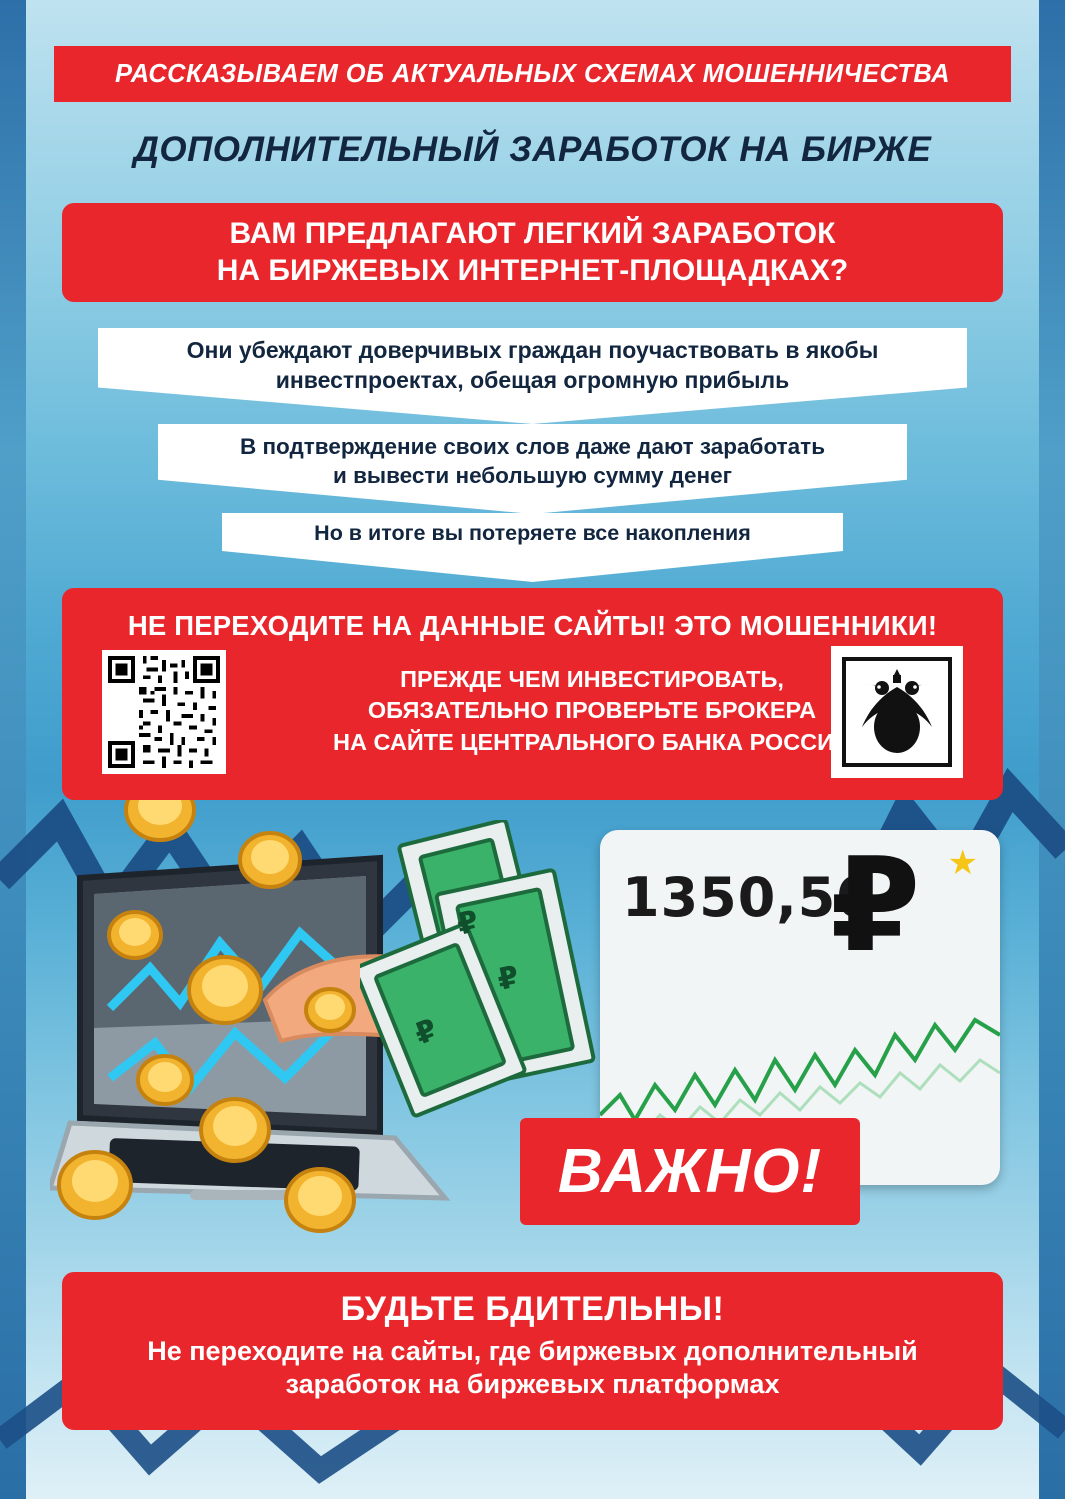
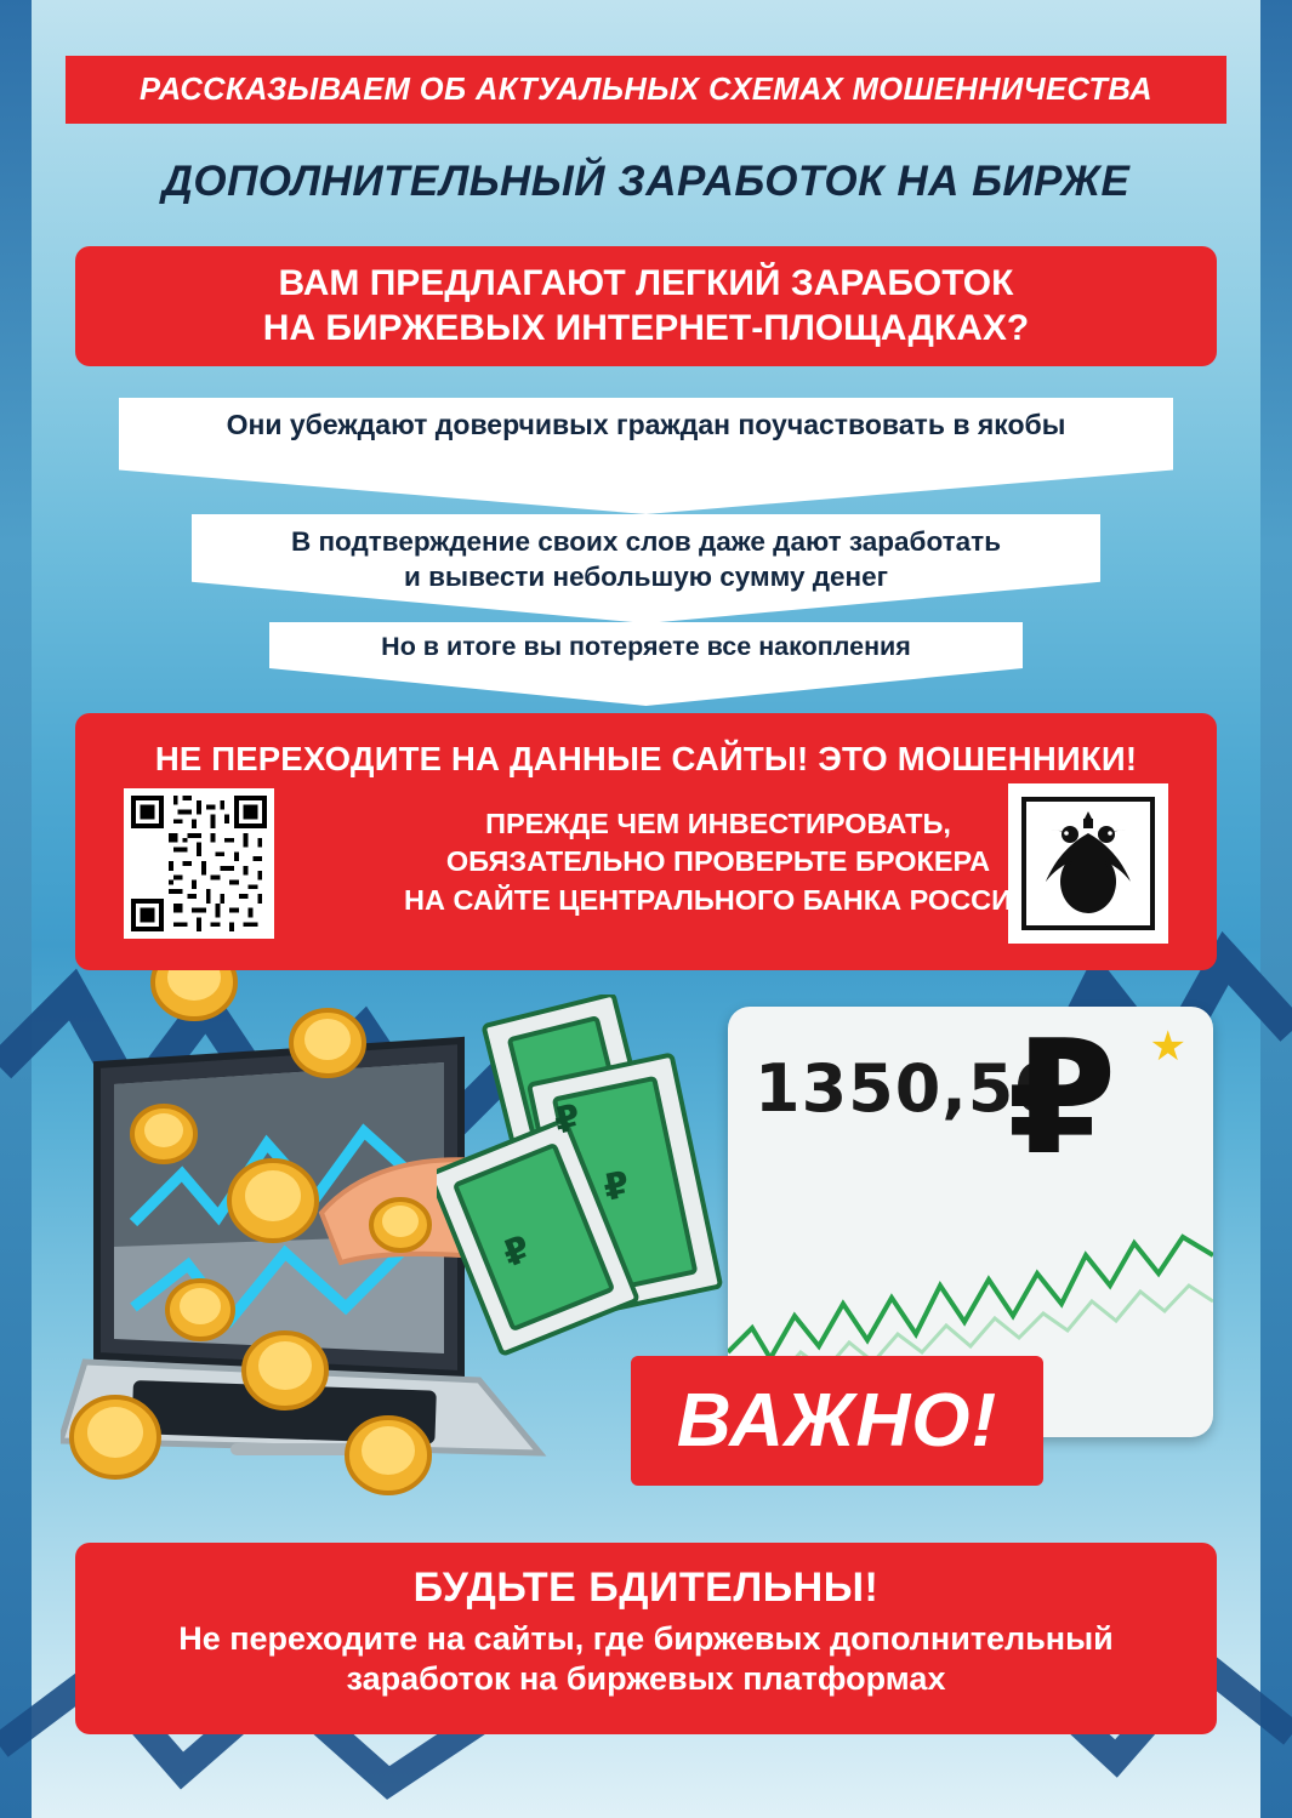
  РАССКАЗЫВАЕМ ОБ АКТУАЛЬНЫХ СХЕМАХ МОШЕННИЧЕСТВА
  ДОПОЛНИТЕЛЬНЫЙ ЗАРАБОТОК НА БИРЖЕ
  ВАМ ПРЕДЛАГАЮТ ЛЕГКИЙ ЗАРАБОТОК
  НА БИРЖЕВЫХ ИНТЕРНЕТ-ПЛОЩАДКАХ?
  Они убеждают доверчивых граждан поучаствовать в якобы
- инвестпроектах, обещая огромную прибыль
  В подтверждение своих слов даже дают заработать
  и вывести небольшую сумму денег
  Но в итоге вы потеряете все накопления
  НЕ ПЕРЕХОДИТЕ НА ДАННЫЕ САЙТЫ! ЭТО МОШЕННИКИ!
  ПРЕЖДЕ ЧЕМ ИНВЕСТИРОВАТЬ,
  ОБЯЗАТЕЛЬНО ПРОВЕРЬТЕ БРОКЕРА
  НА САЙТЕ ЦЕНТРАЛЬНОГО БАНКА РОССИ
  1350,50
  ₽
  ★
  ВАЖНО!
  БУДЬТЕ БДИТЕЛЬНЫ!
  Не переходите на сайты, где биржевых дополнительный
  заработок на биржевых платформах
